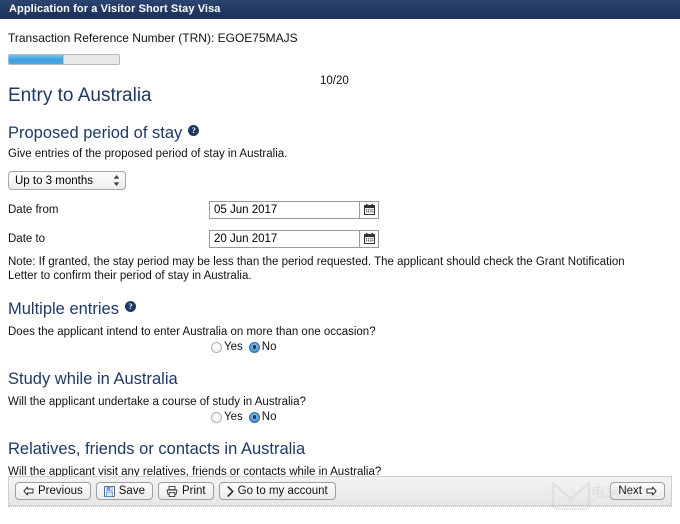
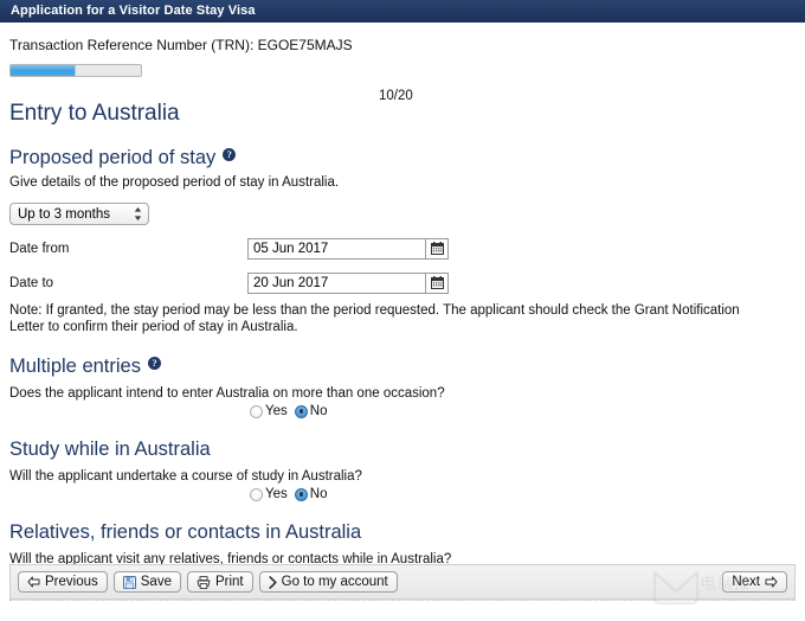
- Application for a Visitor Short Stay Visa
+ Application for a Visitor Date Stay Visa
  Transaction Reference Number (TRN): EGOE75MAJS
  10/20
  Entry to Australia
  Proposed period of stay
  ?
- Give entries of the proposed period of stay in Australia.
+ Give details of the proposed period of stay in Australia.
  Up to 3 months
  Date from
  05 Jun 2017
  Date to
  20 Jun 2017
  Note: If granted, the stay period may be less than the period requested. The applicant should check the Grant Notification Letter to confirm their period of stay in Australia.
  Multiple entries
  ?
  Does the applicant intend to enter Australia on more than one occasion?
  Yes
  No
  Study while in Australia
  Will the applicant undertake a course of study in Australia?
  Yes
  No
  Relatives, friends or contacts in Australia
  Will the applicant visit any relatives, friends or contacts while in Australia?
  Previous
  Save
  Print
  Go to my account
  Next
  电脑报
